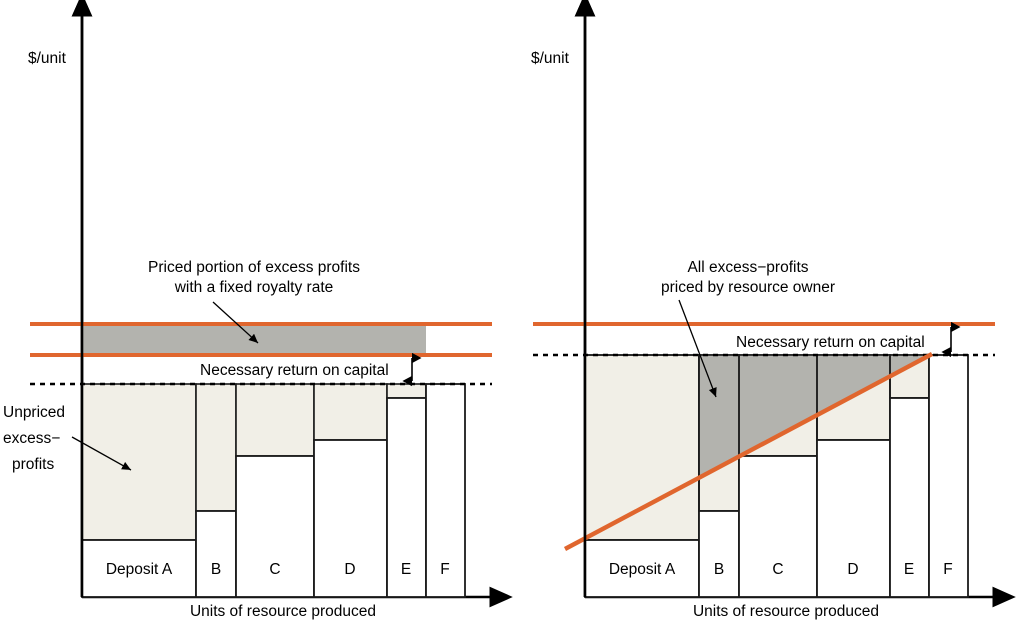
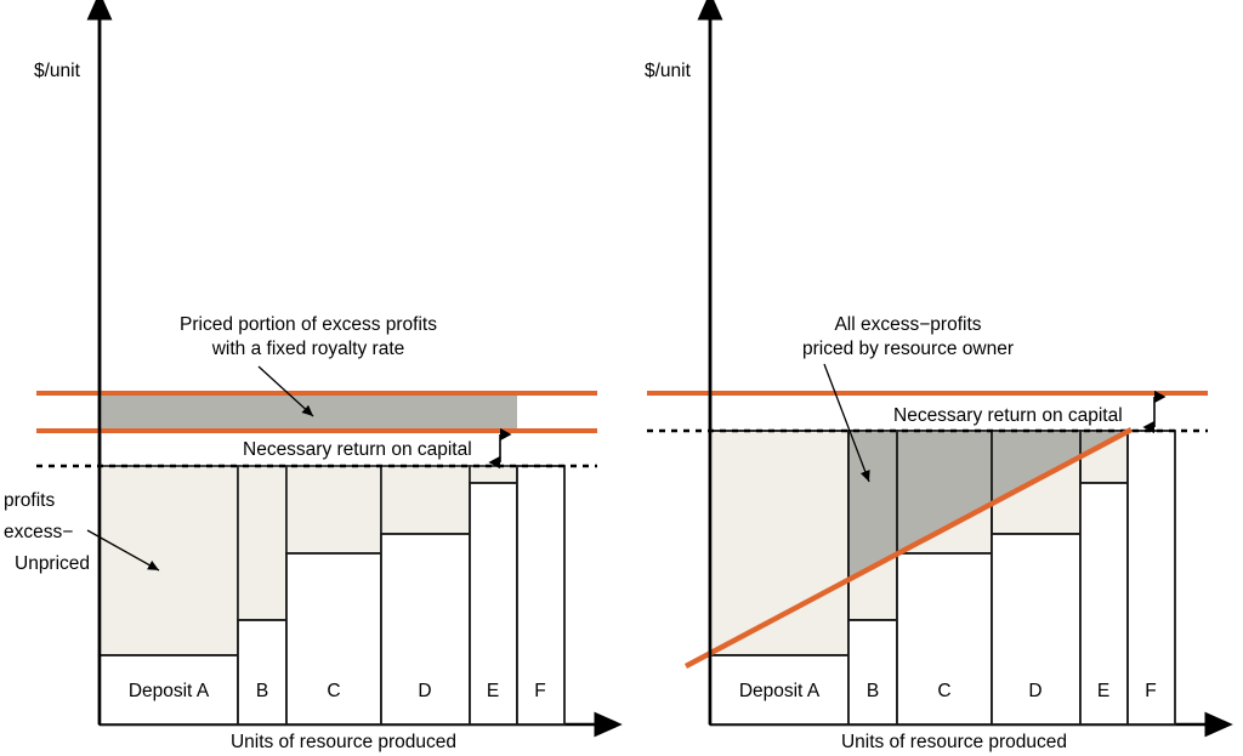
  $/unit
  Units of resource produced
  Deposit A
  B
  C
  D
  E
  F
  Priced portion of excess profits
  with a fixed royalty rate
- Unpriced
+ profits
  excess−
- profits
+ Unpriced
  Necessary return on capital
  $/unit
  Units of resource produced
  Deposit A
  B
  C
  D
  E
  F
  All excess−profits
  priced by resource owner
  Necessary return on capital
